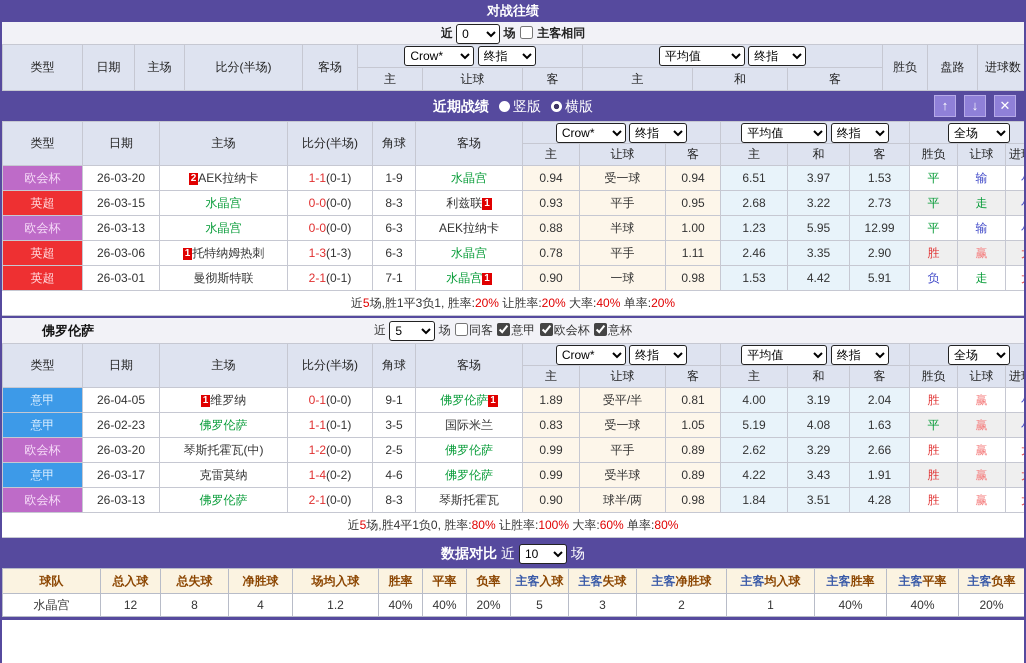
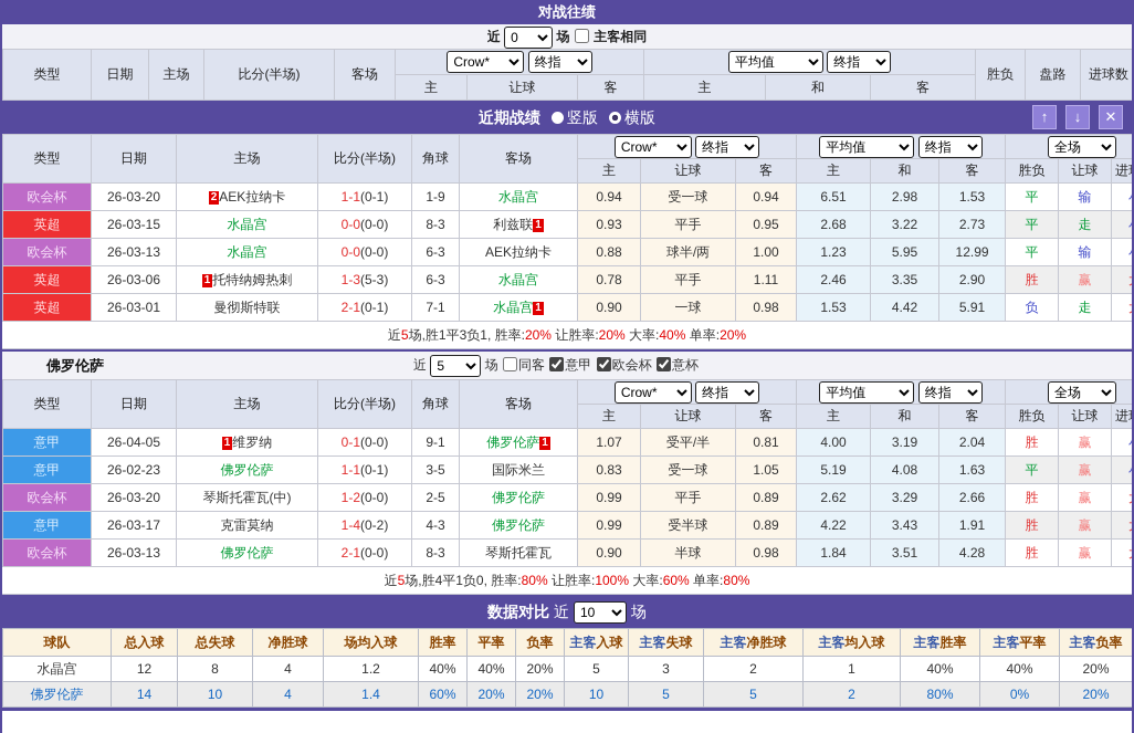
  对战往绩
  近 0 场 主客相同
  类型	日期	主场	比分(半场)	客场	Crow* 终指	平均值 终指	胜负	盘路	进球数
  主	让球	客	主	和	客
  近期战绩 竖版 横版
  ↑
  ↓
  ✕
  类型	日期	主场	比分(半场)	角球	客场	Crow* 终指	平均值 终指	全场
  主	让球	客	主	和	客	胜负	让球	进
- 欧会杯	26-03-20	2 AEK拉纳卡	1-1(0-1)	1-9	水晶宫	0.94	受一球	0.94	6.51	3.97	1.53	平	输
+ 欧会杯	26-03-20	2 AEK拉纳卡	1-1(0-1)	1-9	水晶宫	0.94	受一球	0.94	6.51	2.98	1.53	平	输
  英超	26-03-15	水晶宫	0-0(0-0)	8-3	利兹联 1	0.93	平手	0.95	2.68	3.22	2.73	平	走
- 欧会杯	26-03-13	水晶宫	0-0(0-0)	6-3	AEK拉纳卡	0.88	半球	1.00	1.23	5.95	12.99	平	输
+ 欧会杯	26-03-13	水晶宫	0-0(0-0)	6-3	AEK拉纳卡	0.88	球半/两	1.00	1.23	5.95	12.99	平	输
- 英超	26-03-06	1 托特纳姆热刺	1-3(1-3)	6-3	水晶宫	0.78	平手	1.11	2.46	3.35	2.90	胜	赢
+ 英超	26-03-06	1 托特纳姆热刺	1-3(5-3)	6-3	水晶宫	0.78	平手	1.11	2.46	3.35	2.90	胜	赢
  英超	26-03-01	曼彻斯特联	2-1(0-1)	7-1	水晶宫 1	0.90	一球	0.98	1.53	4.42	5.91	负	走
  近5场,胜1平3负1, 胜率:20% 让胜率:20% 大率:40% 单率:20%
  佛罗伦萨
  近 5 场 同客 意甲 欧会杯 意杯
  类型	日期	主场	比分(半场)	角球	客场	Crow* 终指	平均值 终指	全场
  主	让球	客	主	和	客	胜负	让球	进
- 意甲	26-04-05	1 维罗纳	0-1(0-0)	9-1	佛罗伦萨 1	1.89	受平/半	0.81	4.00	3.19	2.04	胜	赢
+ 意甲	26-04-05	1 维罗纳	0-1(0-0)	9-1	佛罗伦萨 1	1.07	受平/半	0.81	4.00	3.19	2.04	胜	赢
  意甲	26-02-23	佛罗伦萨	1-1(0-1)	3-5	国际米兰	0.83	受一球	1.05	5.19	4.08	1.63	平	赢
  欧会杯	26-03-20	琴斯托霍瓦(中)	1-2(0-0)	2-5	佛罗伦萨	0.99	平手	0.89	2.62	3.29	2.66	胜	赢
- 意甲	26-03-17	克雷莫纳	1-4(0-2)	4-6	佛罗伦萨	0.99	受半球	0.89	4.22	3.43	1.91	胜	赢
+ 意甲	26-03-17	克雷莫纳	1-4(0-2)	4-3	佛罗伦萨	0.99	受半球	0.89	4.22	3.43	1.91	胜	赢
- 欧会杯	26-03-13	佛罗伦萨	2-1(0-0)	8-3	琴斯托霍瓦	0.90	球半/两	0.98	1.84	3.51	4.28	胜	赢
+ 欧会杯	26-03-13	佛罗伦萨	2-1(0-0)	8-3	琴斯托霍瓦	0.90	半球	0.98	1.84	3.51	4.28	胜	赢
  近5场,胜4平1负0, 胜率:80% 让胜率:100% 大率:60% 单率:80%
  数据对比 近 10 场
  球队	总入球	总失球	净胜球	场均入球	胜率	平率	负率	主客入球	主客失球	主客净胜球	主客均入球	主客胜率	主客平率	主客负率
  水晶宫	12	8	4	1.2	40%	40%	20%	5	3	2	1	40%	40%	20%
+ 佛罗伦萨	14	10	4	1.4	60%	20%	20%	10	5	5	2	80%	0%	20%
